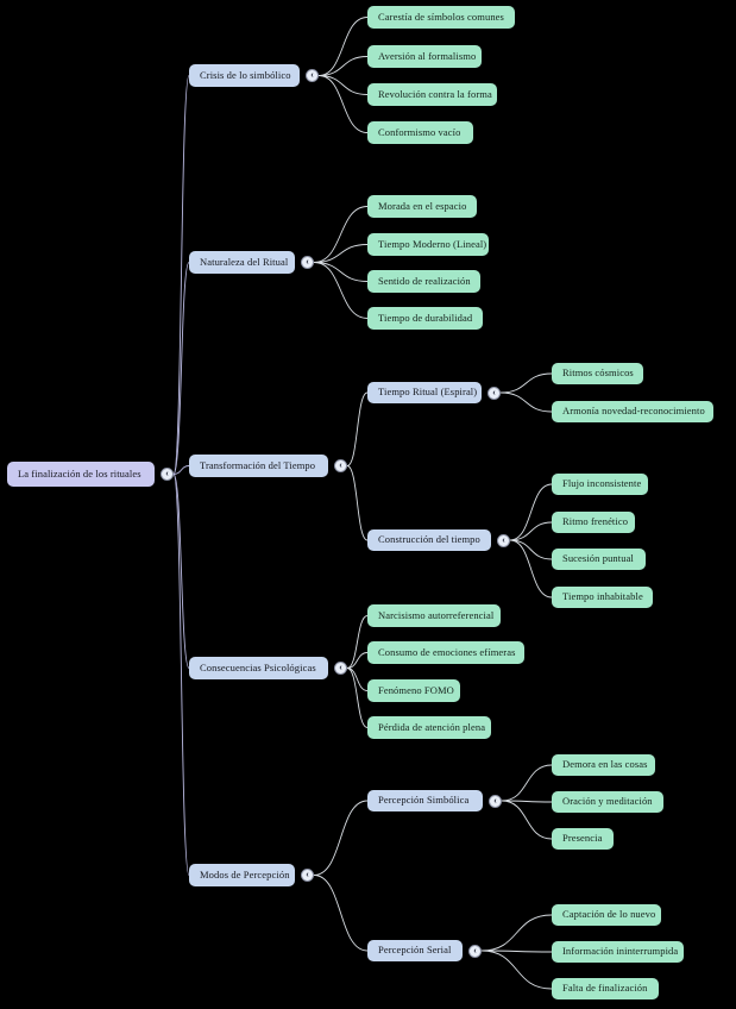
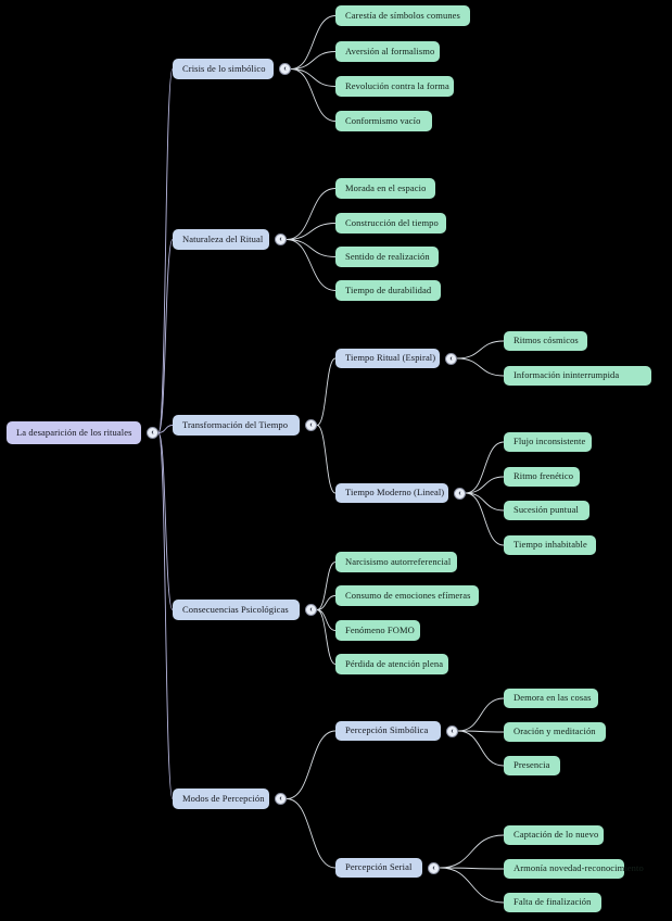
- La finalización de los rituales
+ La desaparición de los rituales
  Crisis de lo simbólico
  Carestía de símbolos comunes
  Aversión al formalismo
  Revolución contra la forma
  Conformismo vacío
  Naturaleza del Ritual
  Morada en el espacio
- Tiempo Moderno (Lineal)
+ Construcción del tiempo
  Sentido de realización
  Tiempo de durabilidad
  Transformación del Tiempo
  Tiempo Ritual (Espiral)
  Ritmos cósmicos
- Armonía novedad-reconocimiento
+ Información ininterrumpida
- Construcción del tiempo
+ Tiempo Moderno (Lineal)
  Flujo inconsistente
  Ritmo frenético
  Sucesión puntual
  Tiempo inhabitable
  Consecuencias Psicológicas
  Narcisismo autorreferencial
  Consumo de emociones efímeras
  Fenómeno FOMO
  Pérdida de atención plena
  Modos de Percepción
  Percepción Simbólica
  Demora en las cosas
  Oración y meditación
  Presencia
  Percepción Serial
  Captación de lo nuevo
- Información ininterrumpida
+ Armonía novedad-reconocimiento
  Falta de finalización
